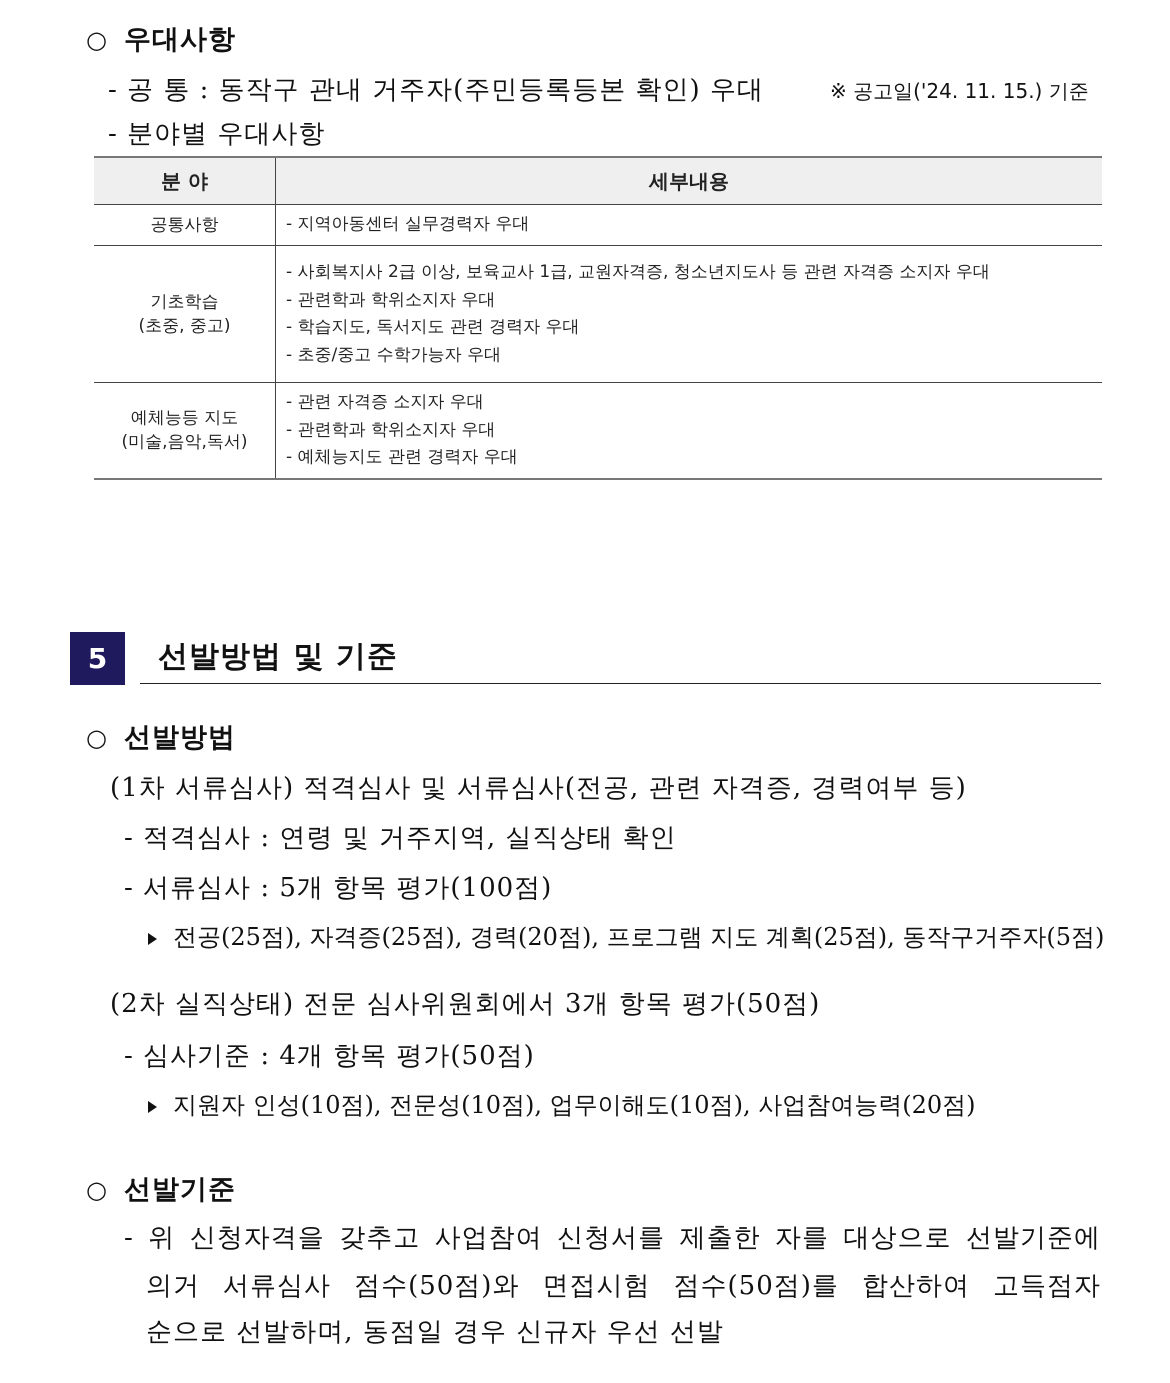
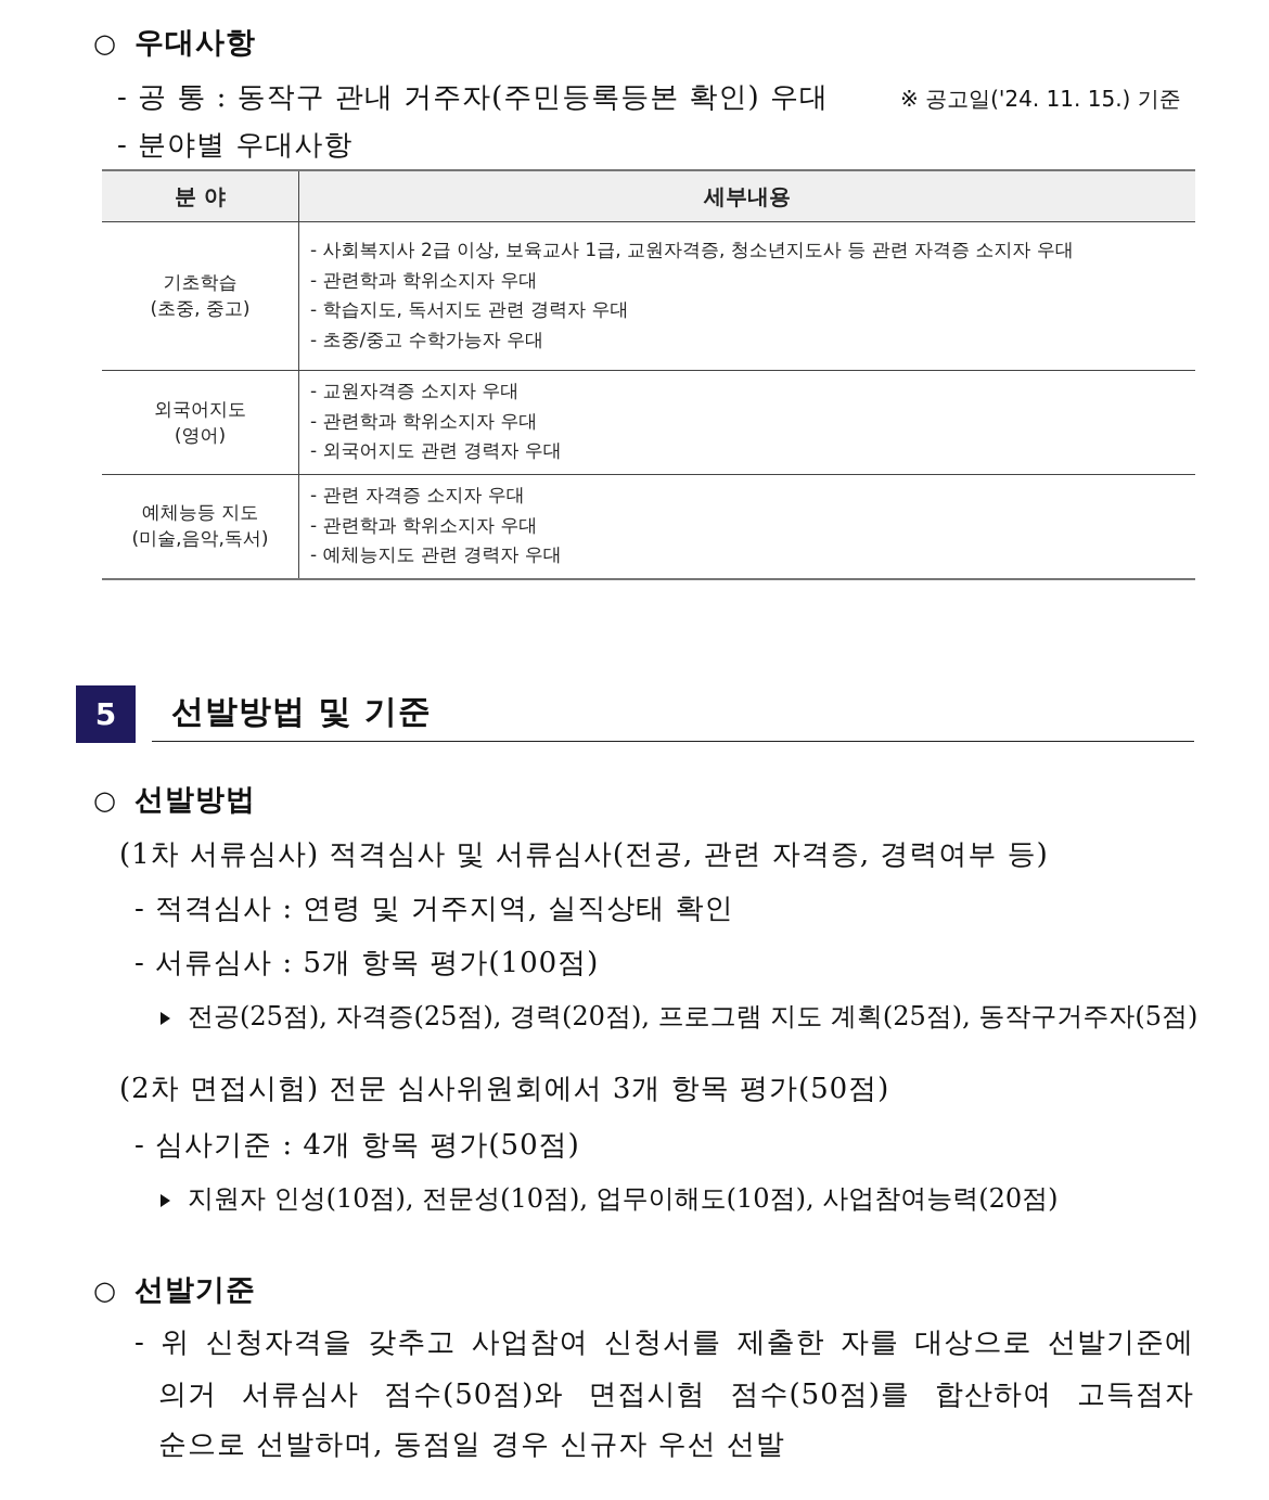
  ○ 우대사항
  - 공 통 : 동작구 관내 거주자(주민등록등본 확인) 우대
  ※ 공고일('24. 11. 15.) 기준
  - 분야별 우대사항
  분 야	세부내용
- 공통사항	- 지역아동센터 실무경력자 우대
  기초학습 (초중, 중고)	- 사회복지사 2급 이상, 보육교사 1급, 교원자격증, 청소년지도사 등 관련 자격증 소지자 우대 - 관련학과 학위소지자 우대 - 학습지도, 독서지도 관련 경력자 우대 - 초중/중고 수학가능자 우대
+ 외국어지도 (영어)	- 교원자격증 소지자 우대 - 관련학과 학위소지자 우대 - 외국어지도 관련 경력자 우대
  예체능등 지도 (미술,음악,독서)	- 관련 자격증 소지자 우대 - 관련학과 학위소지자 우대 - 예체능지도 관련 경력자 우대
  5
  선발방법 및 기준
  ○ 선발방법
  (1차 서류심사) 적격심사 및 서류심사(전공, 관련 자격증, 경력여부 등)
  - 적격심사 : 연령 및 거주지역, 실직상태 확인
  - 서류심사 : 5개 항목 평가(100점)
  전공(25점), 자격증(25점), 경력(20점), 프로그램 지도 계획(25점), 동작구거주자(5점)
- (2차 실직상태) 전문 심사위원회에서 3개 항목 평가(50점)
+ (2차 면접시험) 전문 심사위원회에서 3개 항목 평가(50점)
  - 심사기준 : 4개 항목 평가(50점)
  지원자 인성(10점), 전문성(10점), 업무이해도(10점), 사업참여능력(20점)
  ○ 선발기준
  - 위 신청자격을 갖추고 사업참여 신청서를 제출한 자를 대상으로 선발기준에
  의거 서류심사 점수(50점)와 면접시험 점수(50점)를 합산하여 고득점자
  순으로 선발하며, 동점일 경우 신규자 우선 선발
